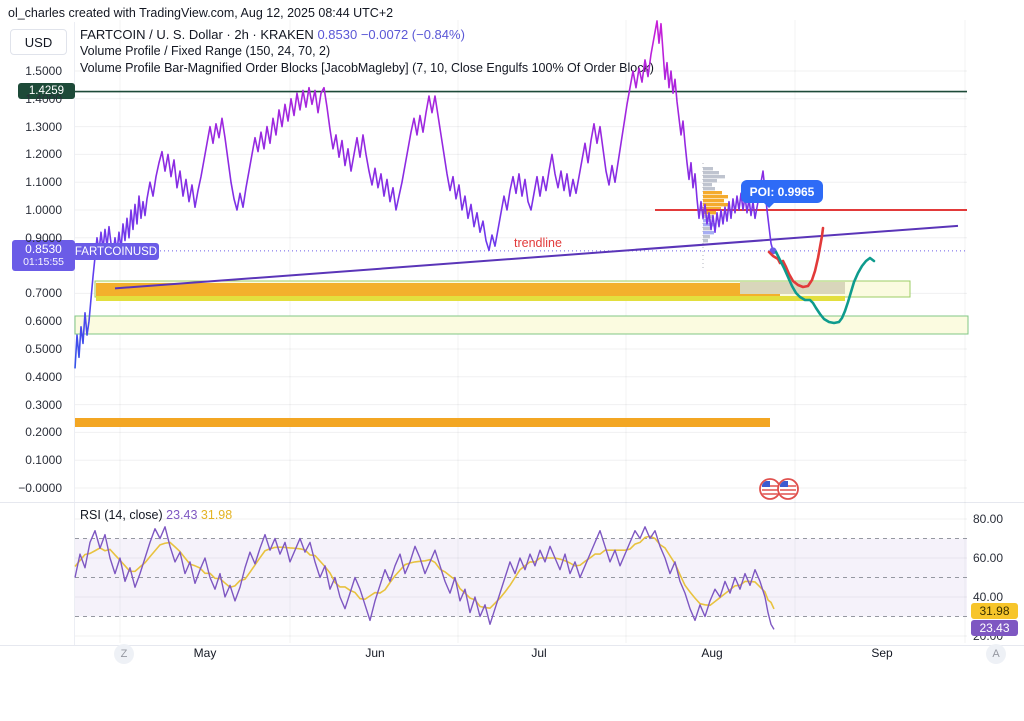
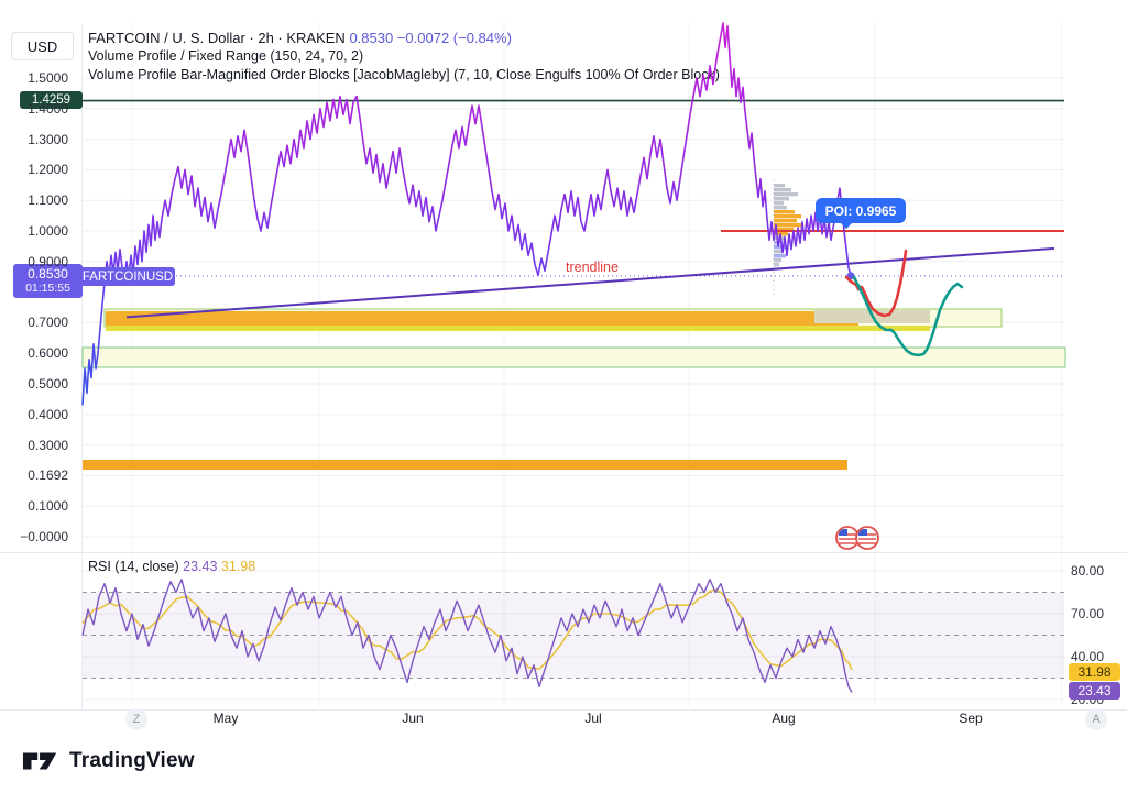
- ol_charles created with TradingView.com, Aug 12, 2025 08:44 UTC+2
  USD
  FARTCOIN / U. S. Dollar · 2h · KRAKEN 0.8530 −0.0072 (−0.84%)
  Volume Profile / Fixed Range (150, 24, 70, 2)
  Volume Profile Bar-Magnified Order Blocks [JacobMagleby] (7, 10, Close Engulfs 100% Of Order Bloc)
  1.4259
  0.8530
  01:15:55
  FARTCOINUSD
  POI: 0.9965
  trendline
  1.5000
  1.4000
  1.3000
  1.2000
  1.1000
  1.0000
  0.9000
  0.7000
  0.6000
  0.5000
  0.4000
  0.3000
- 0.2000
+ 0.1692
  0.1000
  −0.0000
  RSI (14, close) 23.43 31.98
  80.00
- 60.00
+ 70.00
  40.00
  20.00
  31.98
  23.43
  Z
  A
  May
  Jun
  Jul
  Aug
  Sep
+ TradingView
